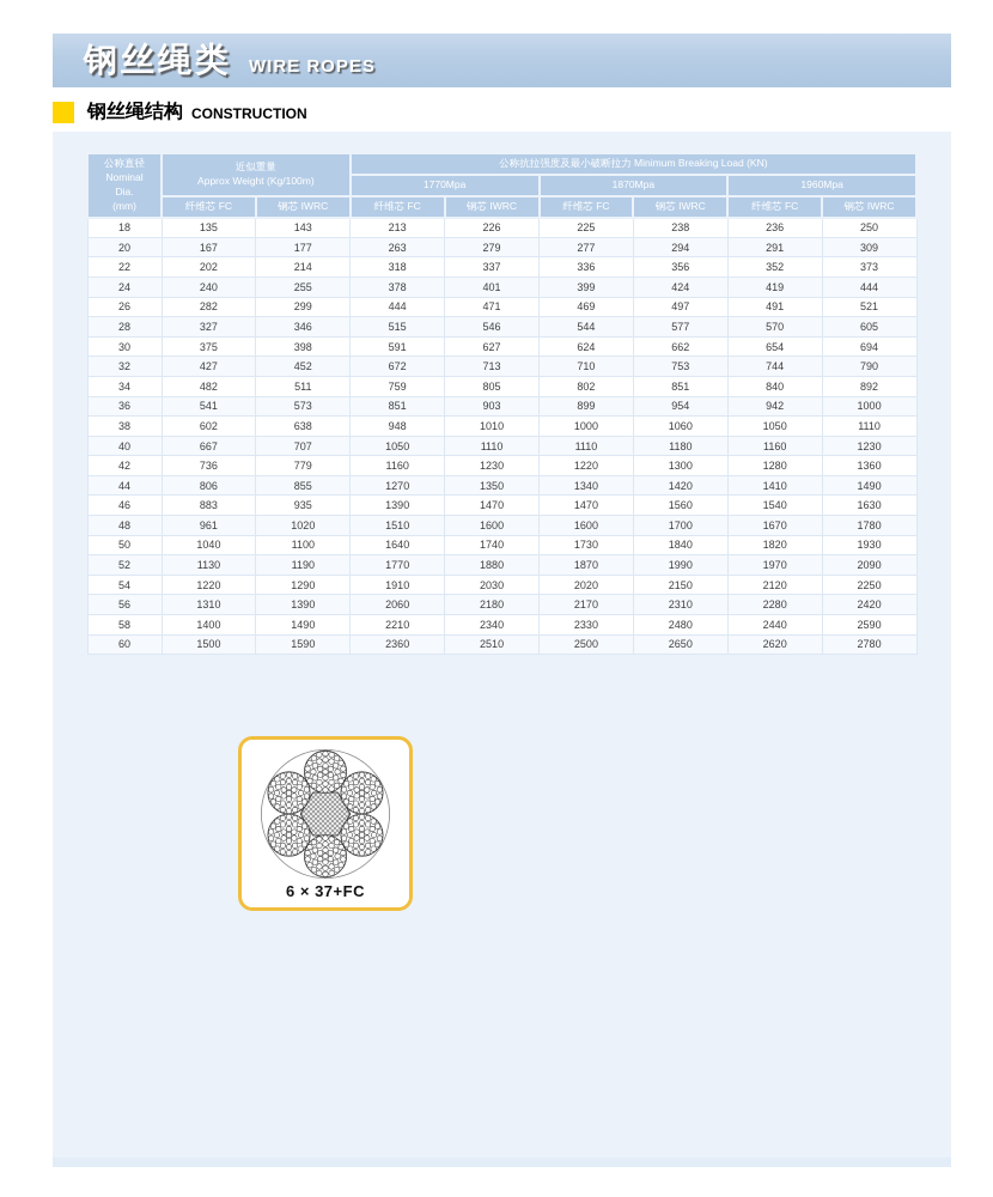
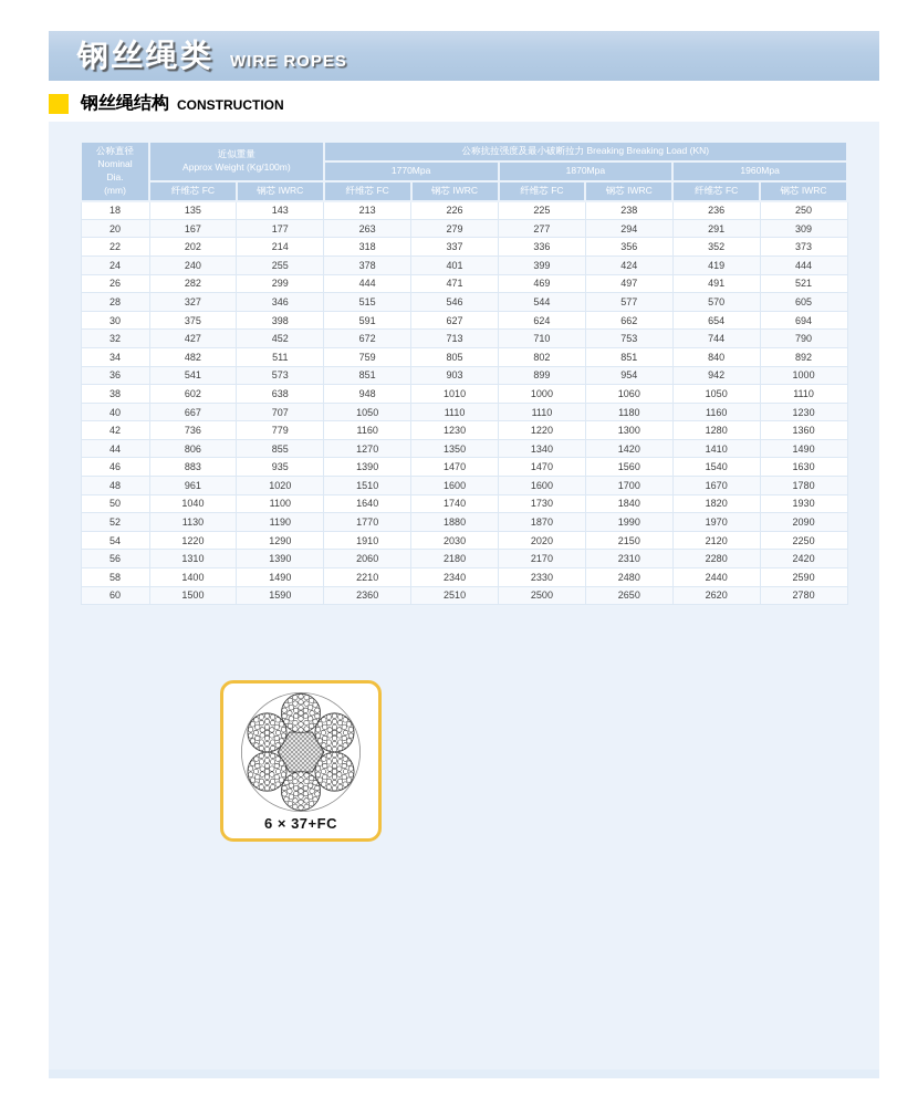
  钢丝绳类
  WIRE ROPES
  钢丝绳结构
  CONSTRUCTION
- 公称直径 Nominal Dia. (mm)	近似重量 Approx Weight (Kg/100m)	公称抗拉强度及最小破断拉力 Minimum Breaking Load (KN)
+ 公称直径 Nominal Dia. (mm)	近似重量 Approx Weight (Kg/100m)	公称抗拉强度及最小破断拉力 Breaking Breaking Load (KN)
  1770Mpa	1870Mpa	1960Mpa
  纤维芯 FC	钢芯 IWRC	纤维芯 FC	钢芯 IWRC	纤维芯 FC	钢芯 IWRC	纤维芯 FC	钢芯 IWRC
  18	135	143	213	226	225	238	236	250
  20	167	177	263	279	277	294	291	309
  22	202	214	318	337	336	356	352	373
  24	240	255	378	401	399	424	419	444
  26	282	299	444	471	469	497	491	521
  28	327	346	515	546	544	577	570	605
  30	375	398	591	627	624	662	654	694
  32	427	452	672	713	710	753	744	790
  34	482	511	759	805	802	851	840	892
  36	541	573	851	903	899	954	942	1000
  38	602	638	948	1010	1000	1060	1050	1110
  40	667	707	1050	1110	1110	1180	1160	1230
  42	736	779	1160	1230	1220	1300	1280	1360
  44	806	855	1270	1350	1340	1420	1410	1490
  46	883	935	1390	1470	1470	1560	1540	1630
  48	961	1020	1510	1600	1600	1700	1670	1780
  50	1040	1100	1640	1740	1730	1840	1820	1930
  52	1130	1190	1770	1880	1870	1990	1970	2090
  54	1220	1290	1910	2030	2020	2150	2120	2250
  56	1310	1390	2060	2180	2170	2310	2280	2420
  58	1400	1490	2210	2340	2330	2480	2440	2590
  60	1500	1590	2360	2510	2500	2650	2620	2780
  6 × 37+FC
